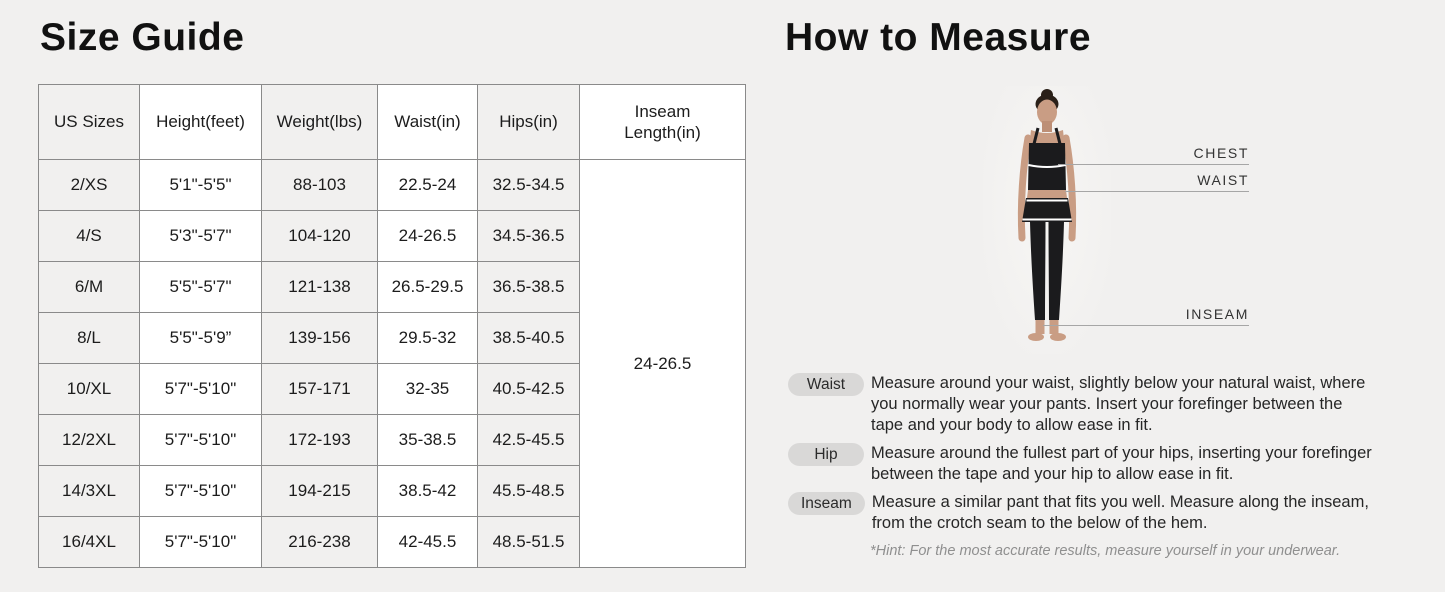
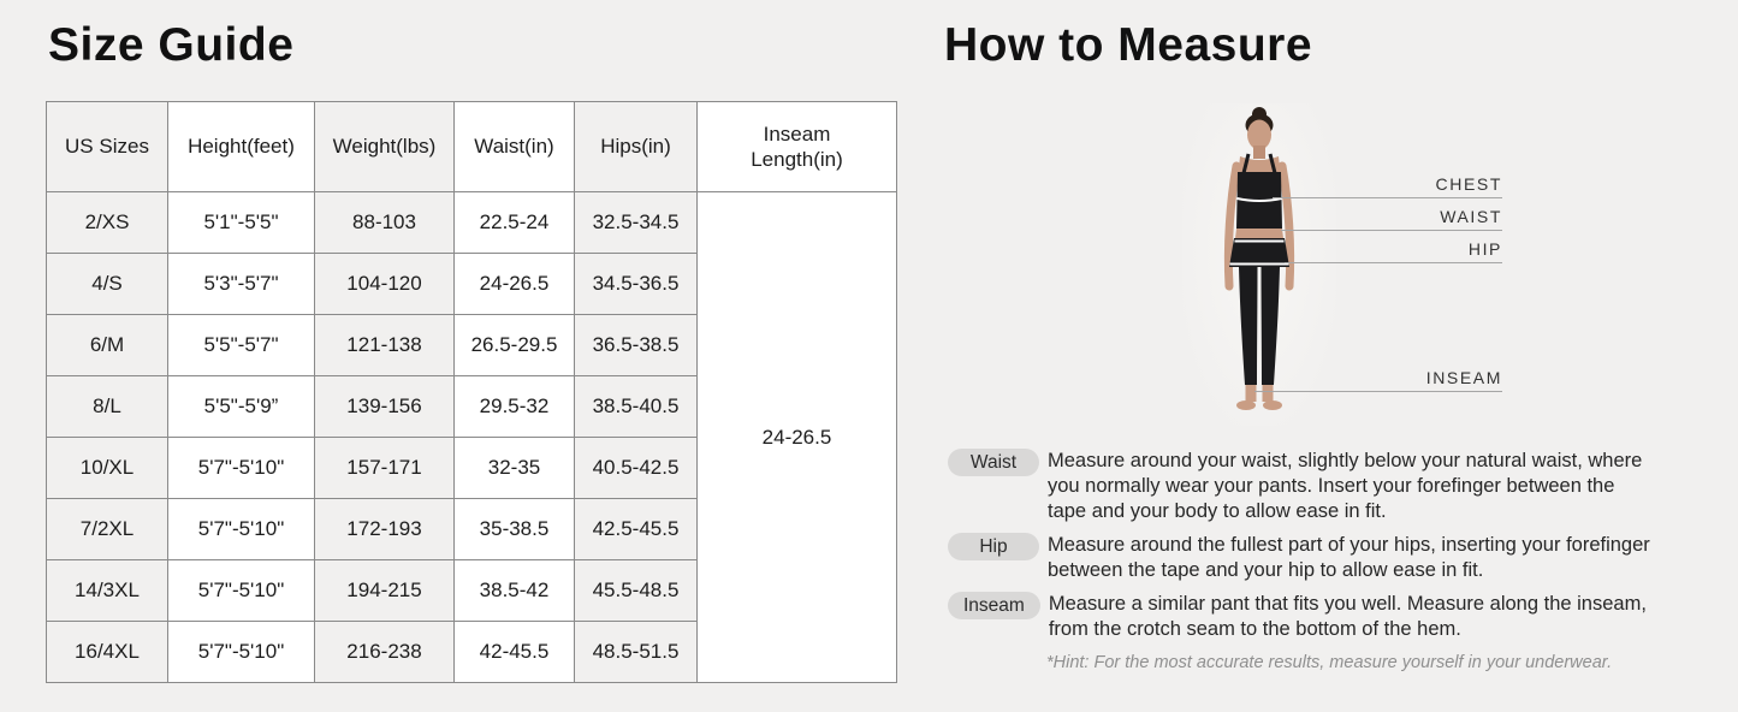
  Size Guide
  US Sizes	Height(feet)	Weight(lbs)	Waist(in)	Hips(in)	Inseam Length(in)
  2/XS	5'1"-5'5"	88-103	22.5-24	32.5-34.5	24-26.5
  4/S	5'3"-5'7"	104-120	24-26.5	34.5-36.5
  6/M	5'5"-5'7"	121-138	26.5-29.5	36.5-38.5
  8/L	5'5"-5'9”	139-156	29.5-32	38.5-40.5
  10/XL	5'7"-5'10"	157-171	32-35	40.5-42.5
- 12/2XL	5'7"-5'10"	172-193	35-38.5	42.5-45.5
+ 7/2XL	5'7"-5'10"	172-193	35-38.5	42.5-45.5
  14/3XL	5'7"-5'10"	194-215	38.5-42	45.5-48.5
  16/4XL	5'7"-5'10"	216-238	42-45.5	48.5-51.5
  How to Measure
  CHEST
  WAIST
+ HIP
  INSEAM
  Waist
  Measure around your waist, slightly below your natural waist, where
  you normally wear your pants. Insert your forefinger between the
  tape and your body to allow ease in fit.
  Hip
  Measure around the fullest part of your hips, inserting your forefinger
  between the tape and your hip to allow ease in fit.
  Inseam
  Measure a similar pant that fits you well. Measure along the inseam,
- from the crotch seam to the below of the hem.
+ from the crotch seam to the bottom of the hem.
  *Hint: For the most accurate results, measure yourself in your underwear.
